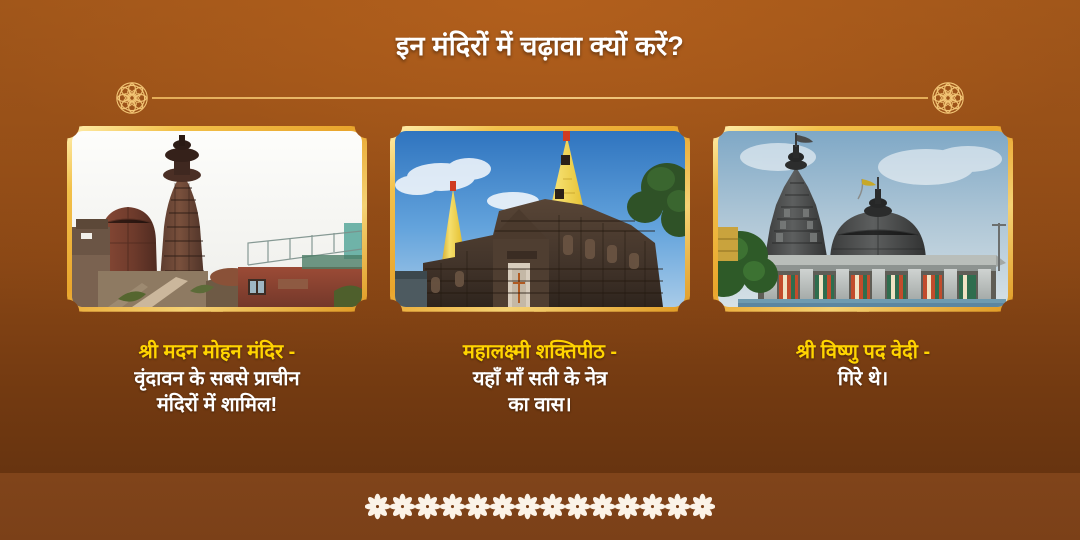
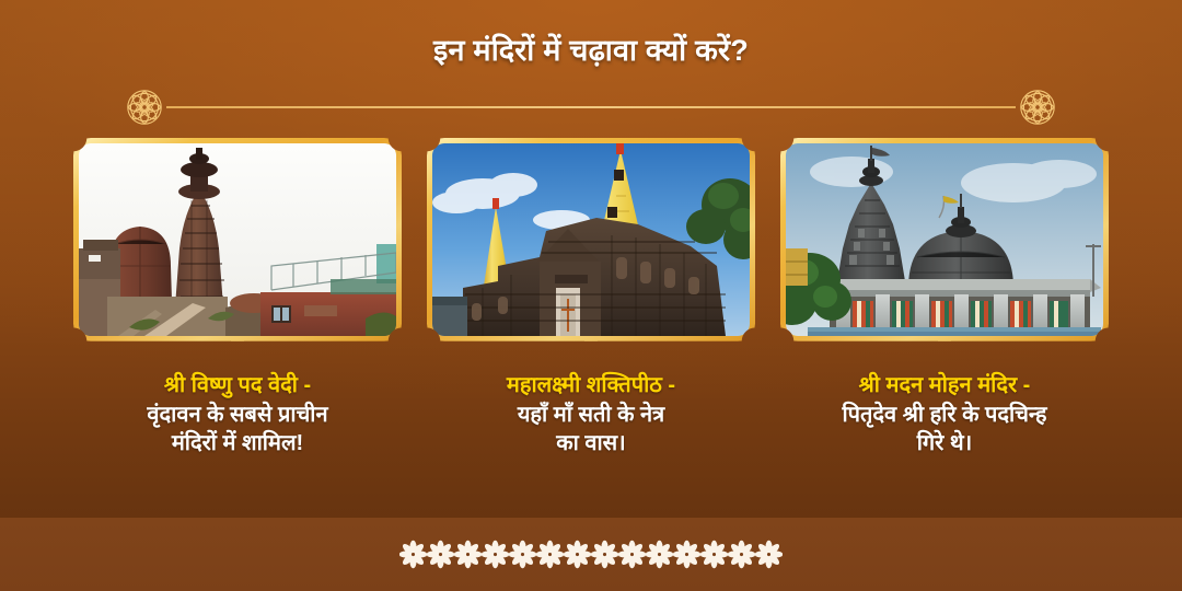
  इन मंदिरों में चढ़ावा क्यों करें?
- श्री मदन मोहन मंदिर -
+ श्री विष्णु पद वेदी -
  वृंदावन के सबसे प्राचीन
  मंदिरों में शामिल!
  महालक्ष्मी शक्तिपीठ -
  यहाँ माँ सती के नेत्र
  का वास।
- श्री विष्णु पद वेदी -
+ श्री मदन मोहन मंदिर -
+ पितृदेव श्री हरि के पदचिन्ह
  गिरे थे।
